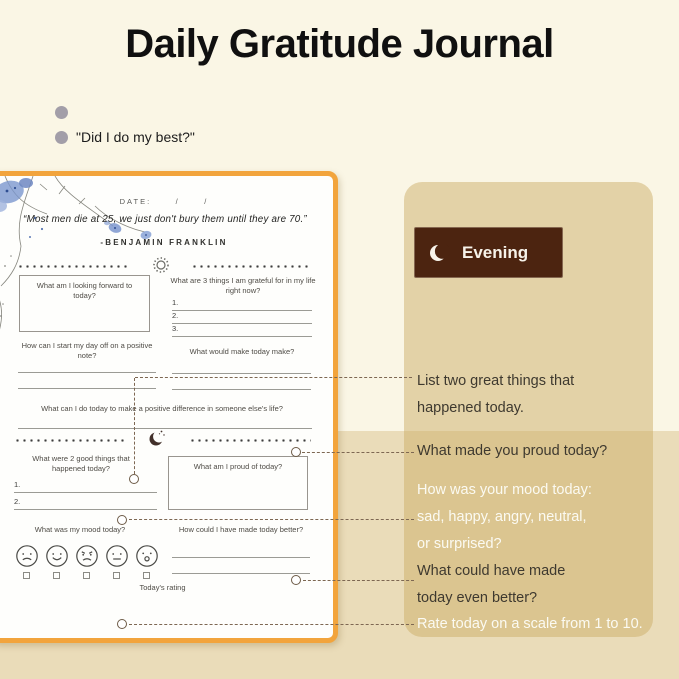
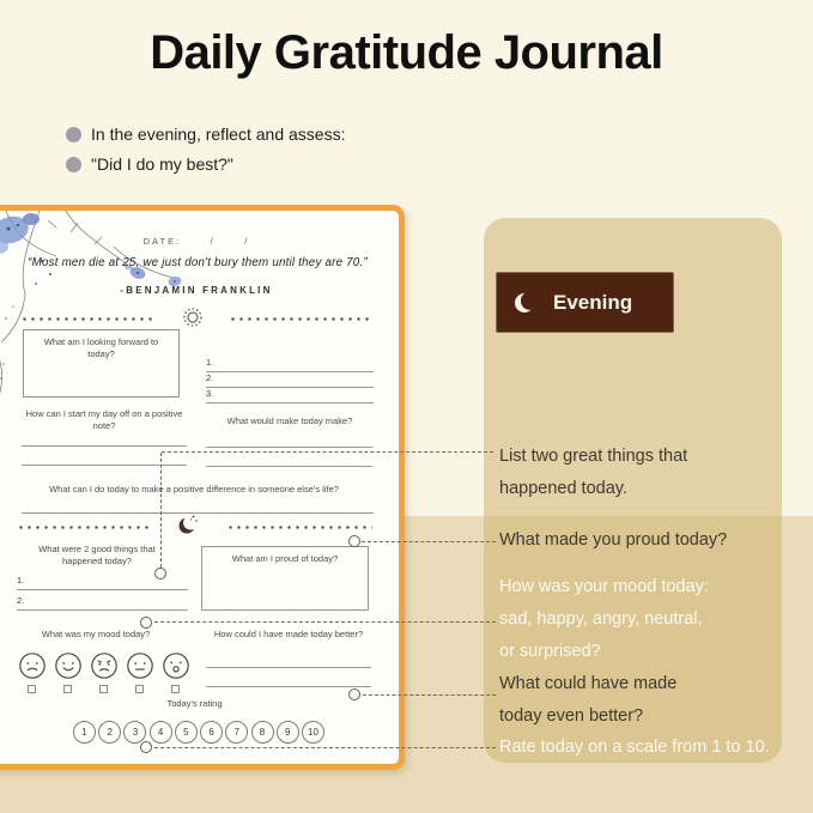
  Daily Gratitude Journal
+ In the evening, reflect and assess:
  "Did I do my best?"
  Evening
  List two great things that
  happened today.
  What made you proud today?
  How was your mood today:
  sad, happy, angry, neutral,
  or surprised?
  What could have made
  today even better?
  Rate today on a scale from 1 to 10.
  DATE: / /
  “Most men die at 25, we just don't bury them until they are 70.”
  -BENJAMIN FRANKLIN
  What am I looking forward to today?
- What are 3 things I am grateful for in my life right now?
  1.
  2.
  3.
  How can I start my day off on a positive note?
  What would make today make?
  What can I do today to make a positive difference in someone else's life?
  What were 2 good things that happened today?
  1.
  2.
  What am I proud of today?
  What was my mood today?
  How could I have made today better?
  Today's rating
+ 1
+ 2
+ 3
+ 4
+ 5
+ 6
+ 7
+ 8
+ 9
+ 10
